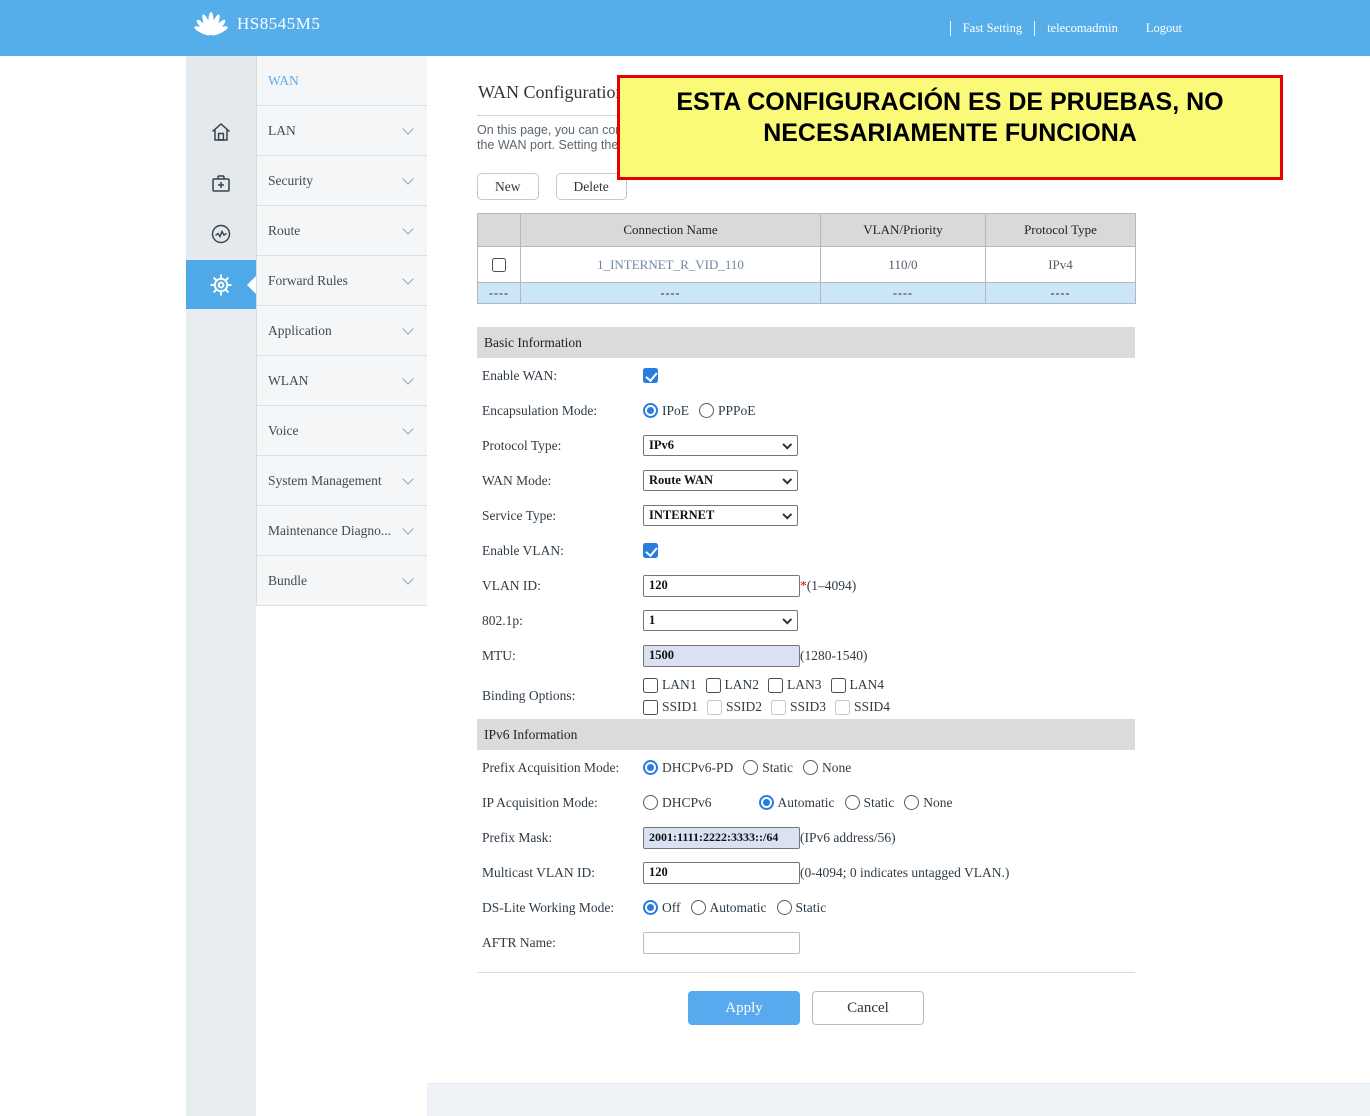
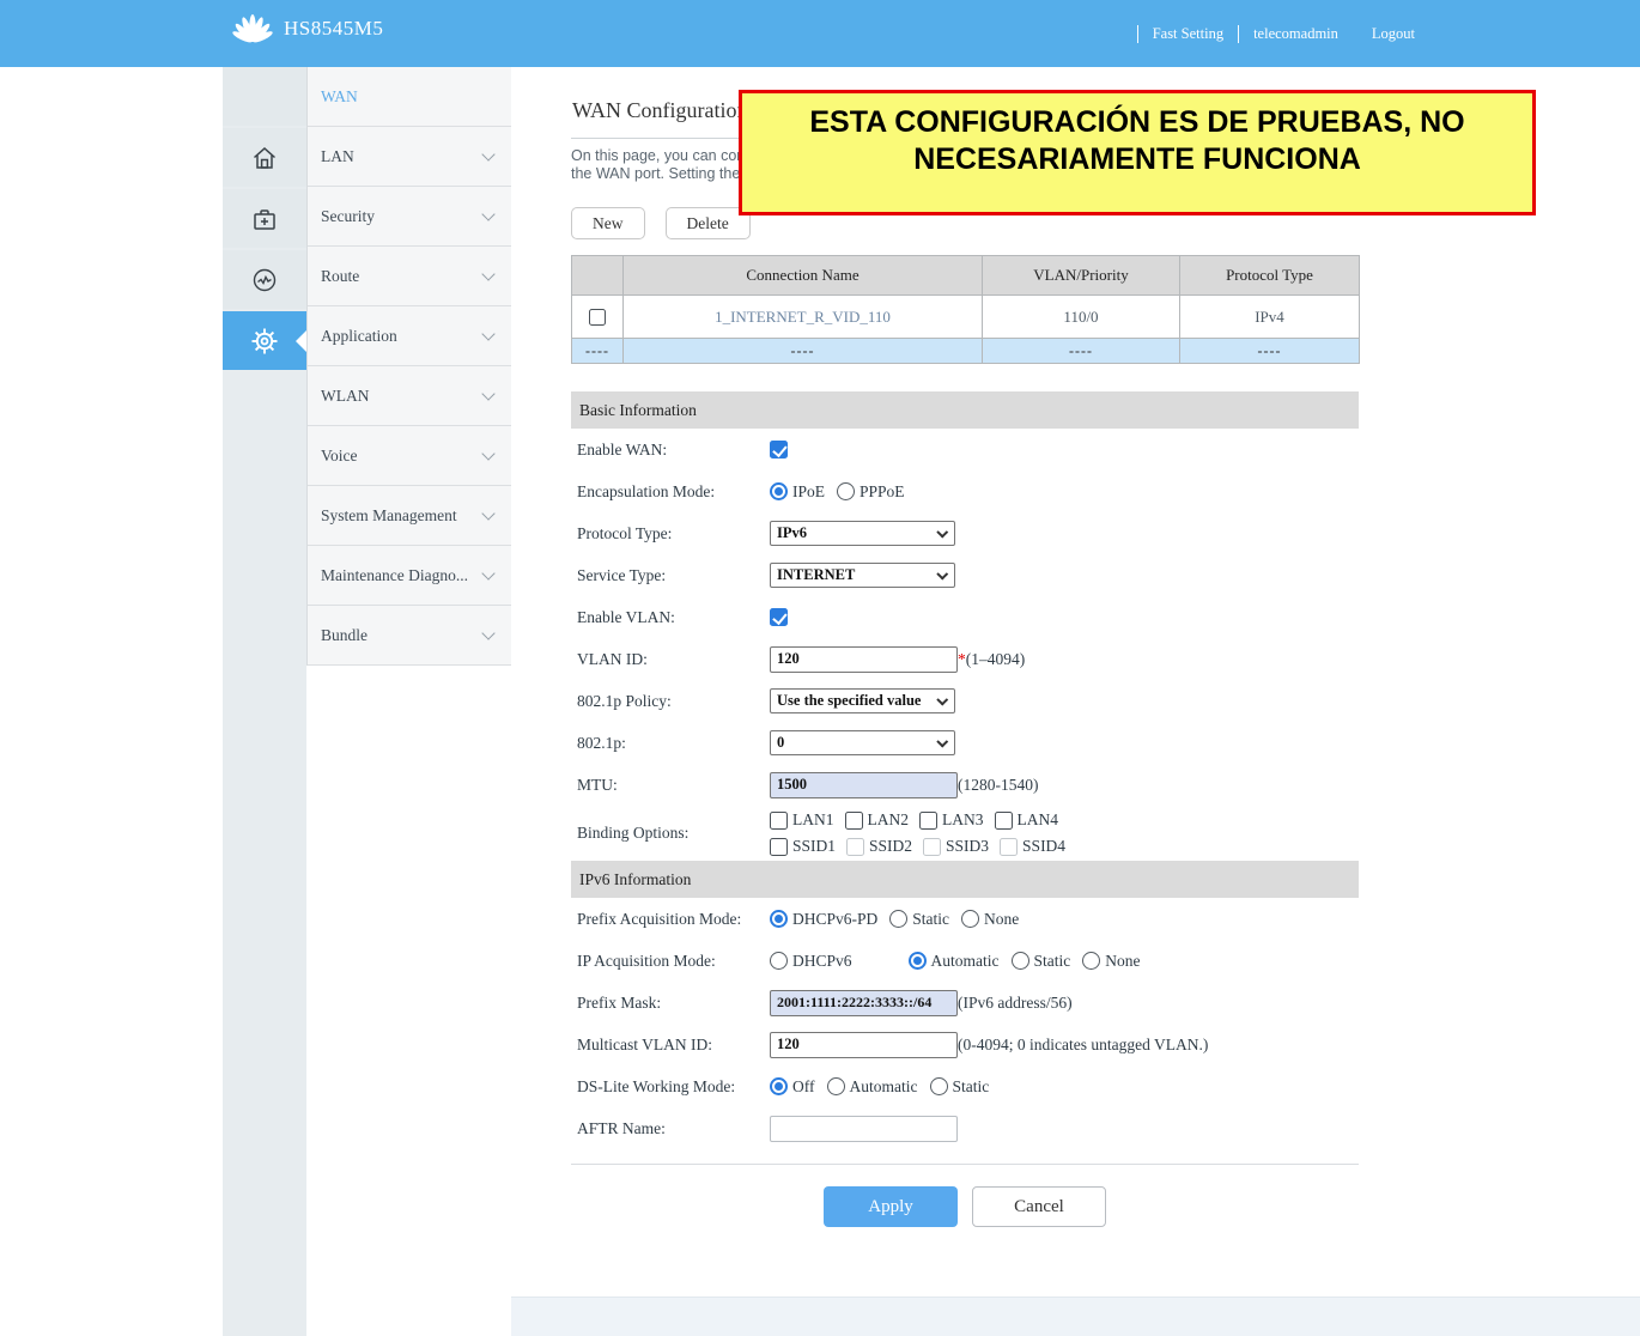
  HS8545M5
  Fast Setting
  telecomadmin
  Logout
  WAN
  LAN
  Security
  Route
- Forward Rules
  Application
  WLAN
  Voice
  System Management
  Maintenance Diagno...
  Bundle
  WAN Configuratio
  On this page, you can co
  the WAN port. Setting the
  New Delete
  	Connection Name	VLAN/Priority	Protocol Type
  	1_INTERNET_R_VID_110	110/0	IPv4
  ----	----	----	----
  Basic Information
  Enable WAN:
  Encapsulation Mode:
  IPoE
  PPPoE
  Protocol Type:
  IPv6
- WAN Mode:
- Route WAN
  Service Type:
  INTERNET
  Enable VLAN:
  VLAN ID:
  120
  *(1–4094)
+ 802.1p Policy:
+ Use the specified value
  802.1p:
- 1
+ 0
  MTU:
  1500
  (1280-1540)
  Binding Options:
  LAN1
  LAN2
  LAN3
  LAN4
  SSID1
  SSID2
  SSID3
  SSID4
  IPv6 Information
  Prefix Acquisition Mode:
  DHCPv6-PD
  Static
  None
  IP Acquisition Mode:
  DHCPv6
  Automatic
  Static
  None
  Prefix Mask:
  2001:1111:2222:3333::/64
  (IPv6 address/56)
  Multicast VLAN ID:
  120
  (0-4094; 0 indicates untagged VLAN.)
  DS-Lite Working Mode:
  Off
  Automatic
  Static
  AFTR Name:
  Apply
  Cancel
  ESTA CONFIGURACIÓN ES DE PRUEBAS, NO NECESARIAMENTE FUNCIONA
